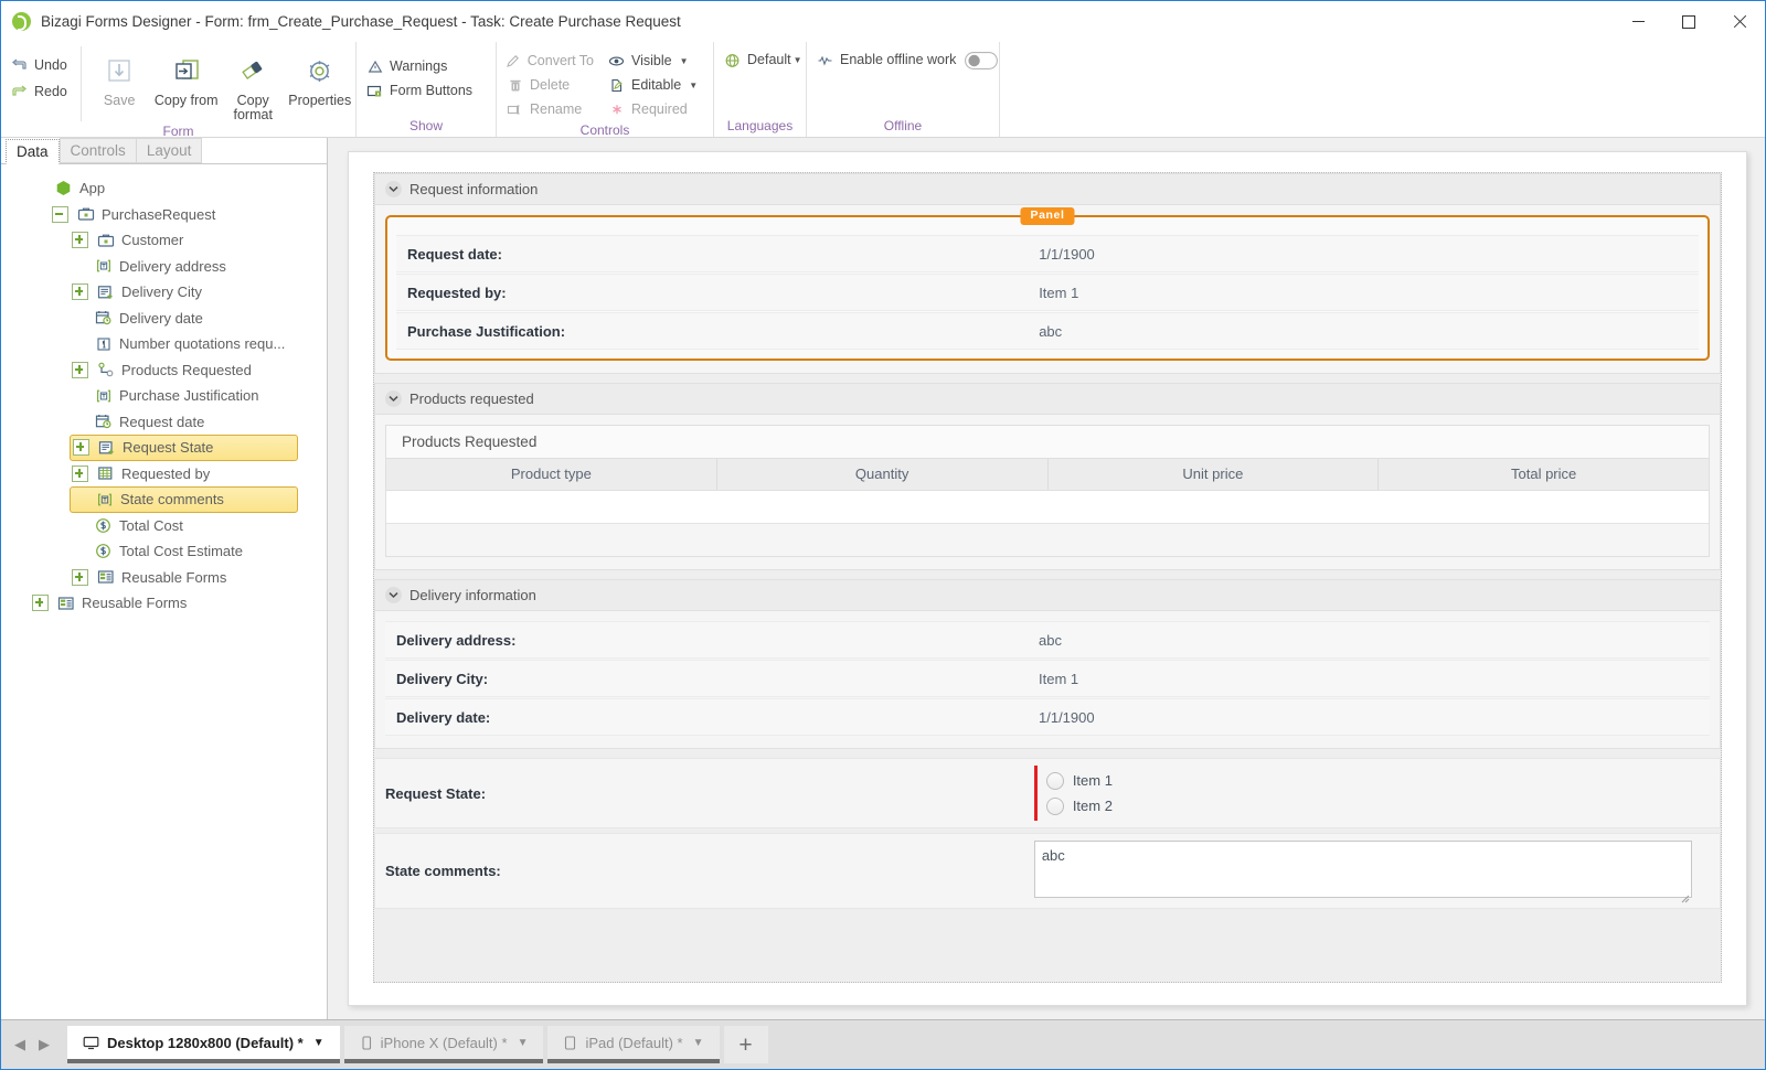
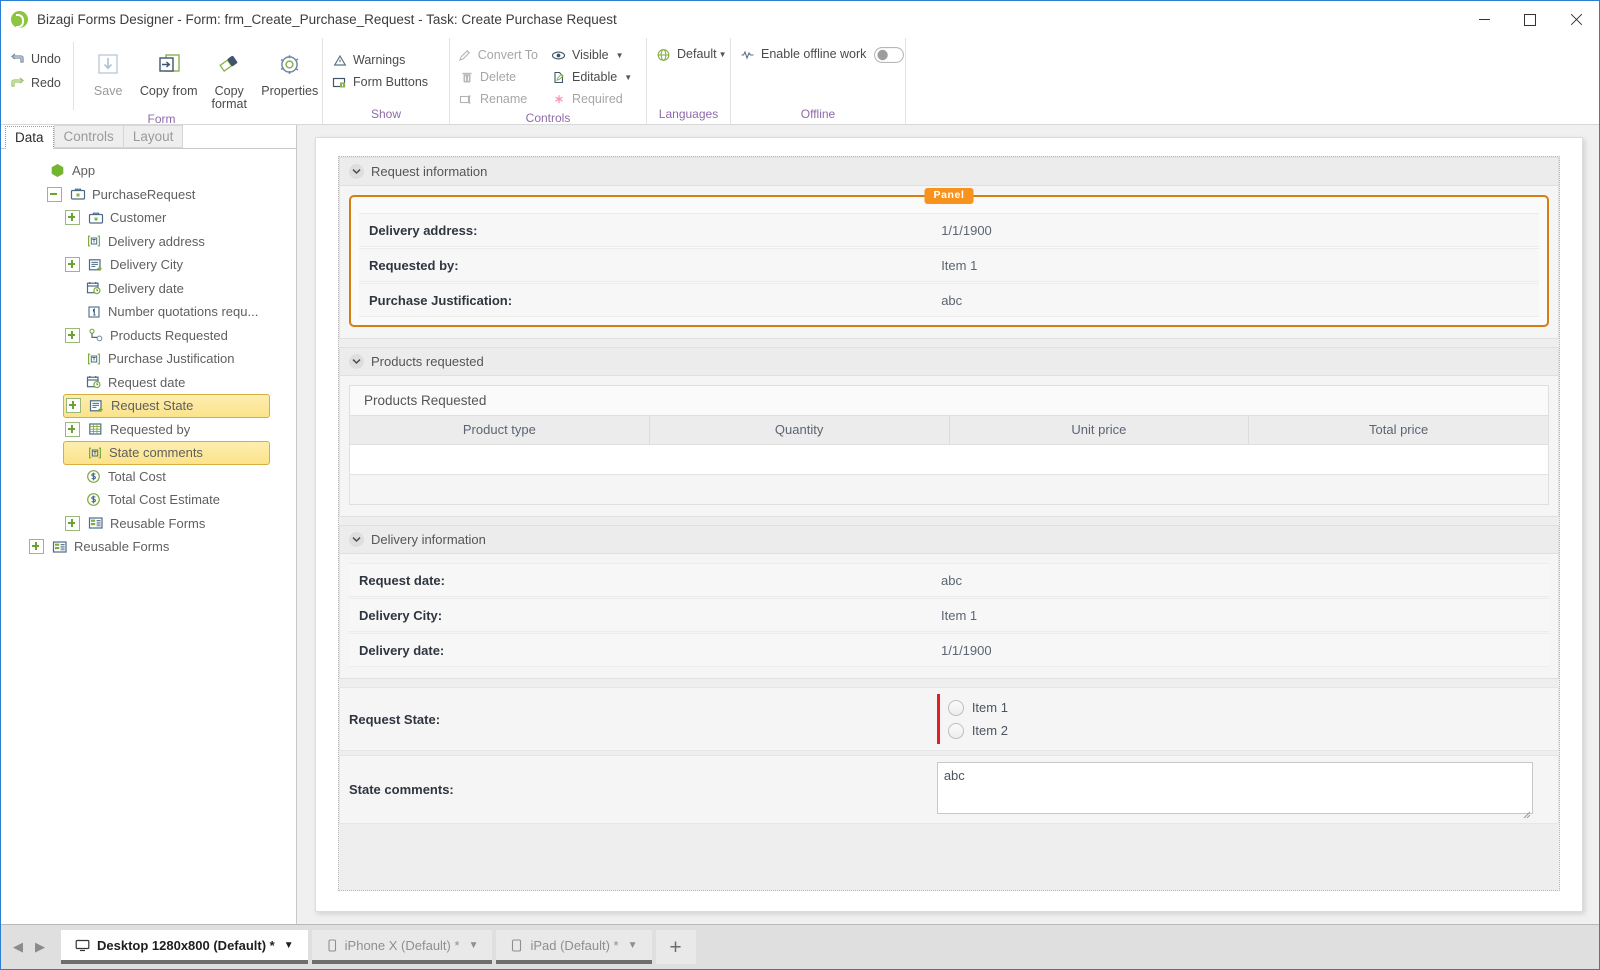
  Bizagi Forms Designer - Form: frm_Create_Purchase_Request - Task: Create Purchase Request
  Undo
  Redo
  Save
  Copy from
  Copy format
  Properties
  Form
  Warnings
  Form Buttons
  Show
  Convert To
  Delete
  Rename
  Visible
  ▼
  Editable
  ▼
  Required
  Controls
  Default
  ▼
  Languages
  Enable offline work
  Offline
  Data
  Controls
  Layout
  App
  PurchaseRequest
  Customer
  Delivery address
  Delivery City
  Delivery date
  Number quotations requ...
  Products Requested
  Purchase Justification
  Request date
  Request State
  Requested by
  State comments
  Total Cost
  Total Cost Estimate
  Reusable Forms
  Reusable Forms
  Request information
  Panel
- Request date:
+ Delivery address:
  1/1/1900
  Requested by:
  Item 1
  Purchase Justification:
  abc
  Products requested
  Products Requested
  Product type
  Quantity
  Unit price
  Total price
  Delivery information
- Delivery address:
+ Request date:
  abc
  Delivery City:
  Item 1
  Delivery date:
  1/1/1900
  Request State:
  Item 1
  Item 2
  State comments:
  abc
  ◀
  ▶
  Desktop 1280x800 (Default) *
  ▼
  iPhone X (Default) *
  ▼
  iPad (Default) *
  ▼
  +
